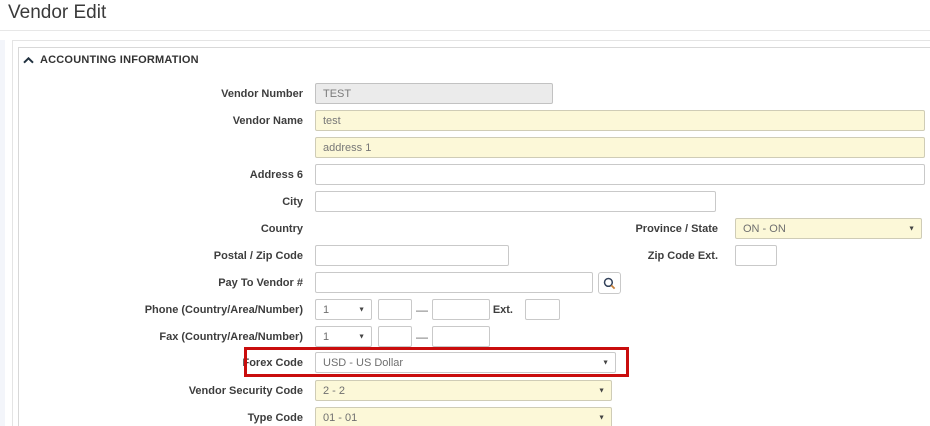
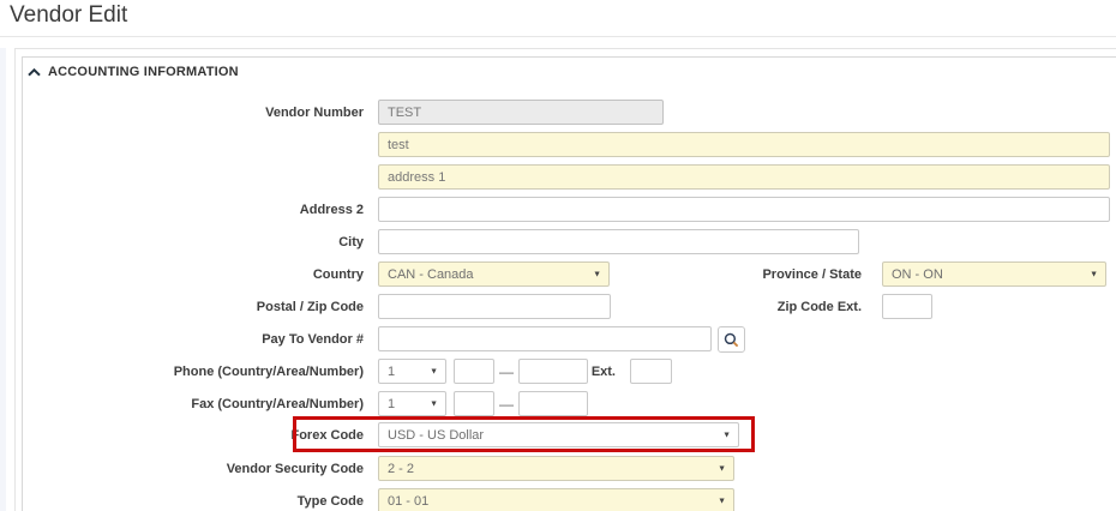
  Vendor Edit
  ACCOUNTING INFORMATION
  Vendor Number
  TEST
- Vendor Name
  test
  address 1
- Address 6
+ Address 2
  City
  Country
+ CAN - Canada
  Province / State
  ON - ON
  Postal / Zip Code
  Zip Code Ext.
  Pay To Vendor #
  Phone (Country/Area/Number)
  1
  —
  Ext.
  Fax (Country/Area/Number)
  1
  —
  Forex Code
  USD - US Dollar
  Vendor Security Code
  2 - 2
  Type Code
  01 - 01
